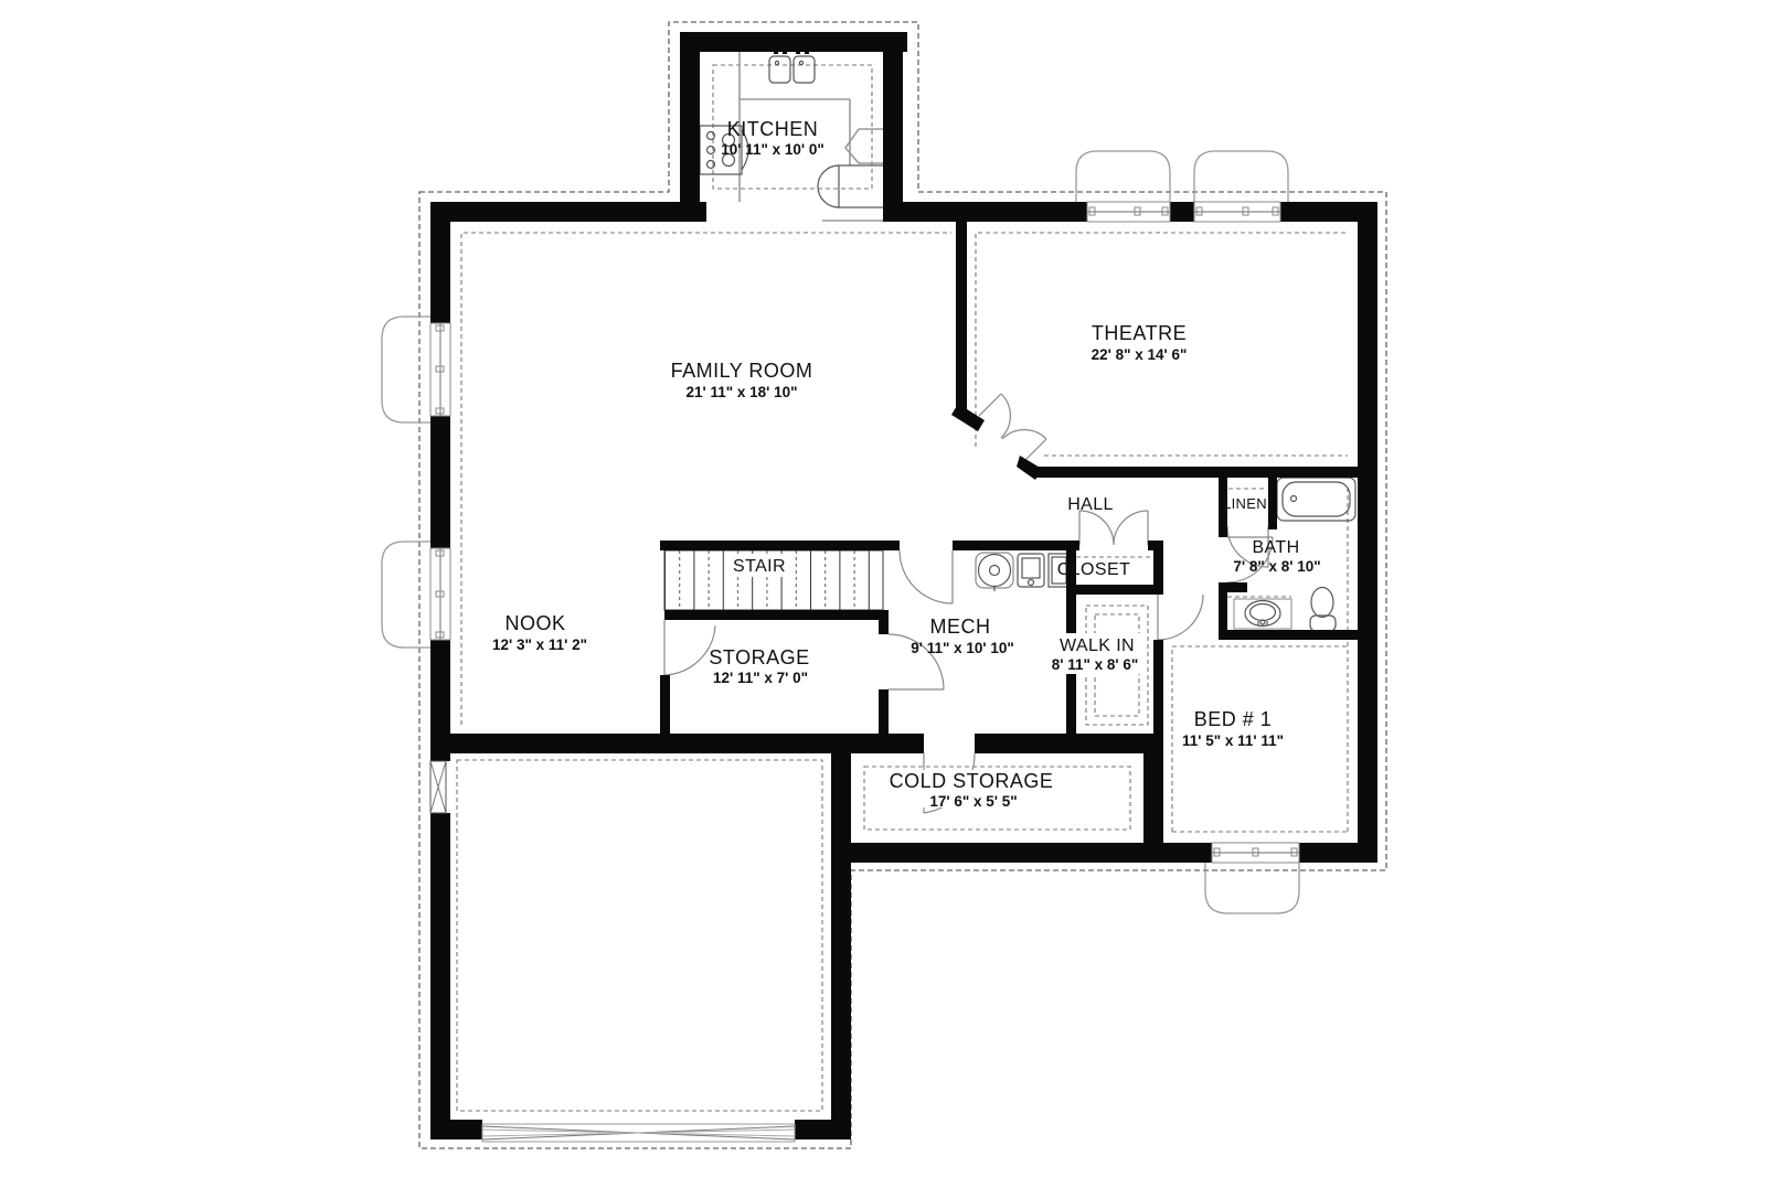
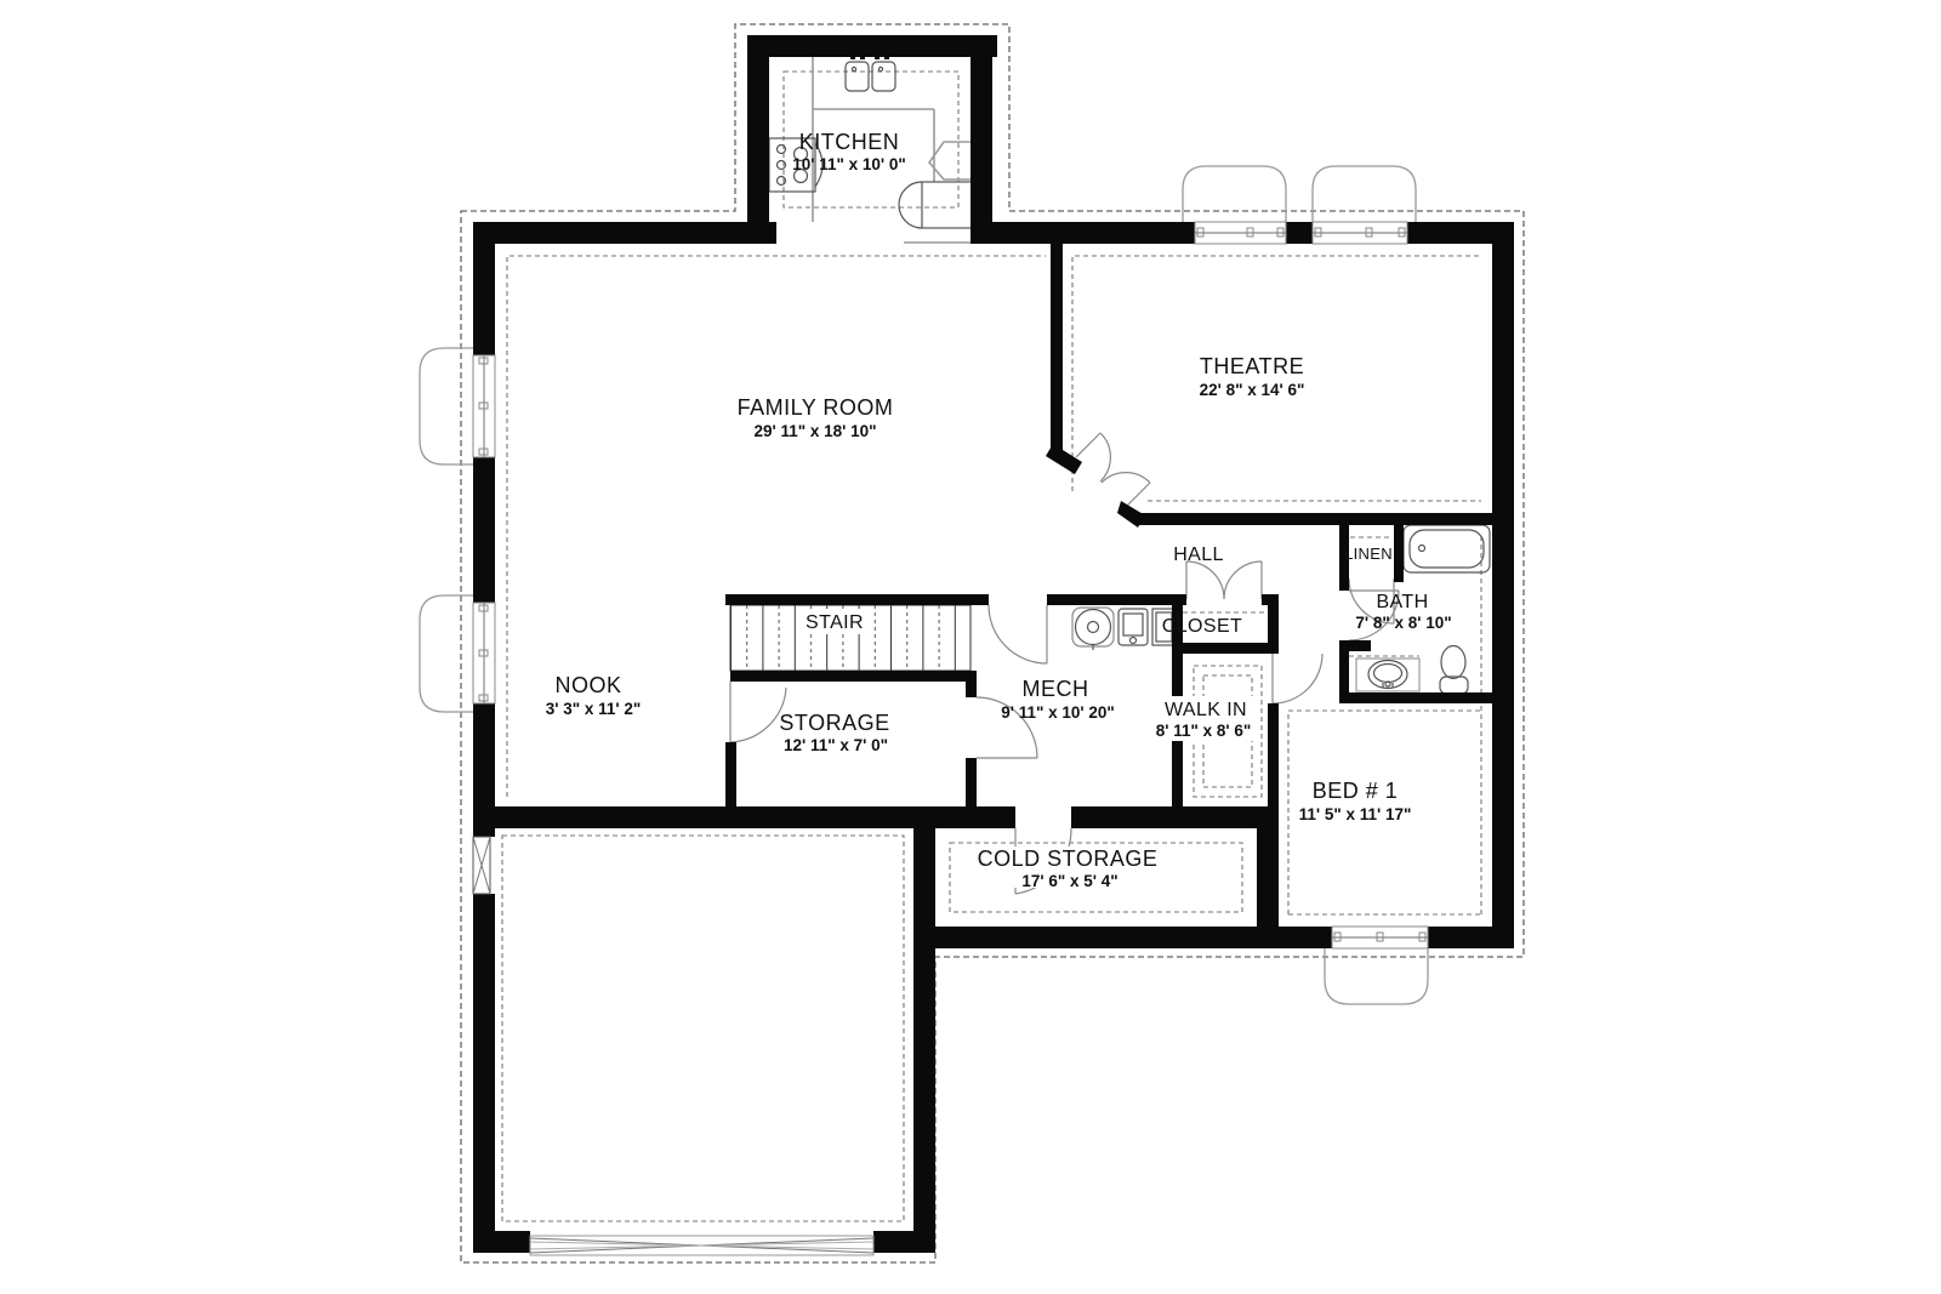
  KITCHEN
  10' 11" x 10' 0"
  FAMILY ROOM
- 21' 11" x 18' 10"
+ 29' 11" x 18' 10"
  THEATRE
  22' 8" x 14' 6"
  HALL
  LINEN
  BATH
  7' 8" x 8' 10"
  CLOSET
  STAIR
  NOOK
- 12' 3" x 11' 2"
+ 3' 3" x 11' 2"
  MECH
- 9' 11" x 10' 10"
+ 9' 11" x 10' 20"
  WALK IN
  8' 11" x 8' 6"
  STORAGE
  12' 11" x 7' 0"
  BED # 1
- 11' 5" x 11' 11"
+ 11' 5" x 11' 17"
  COLD STORAGE
- 17' 6" x 5' 5"
+ 17' 6" x 5' 4"
